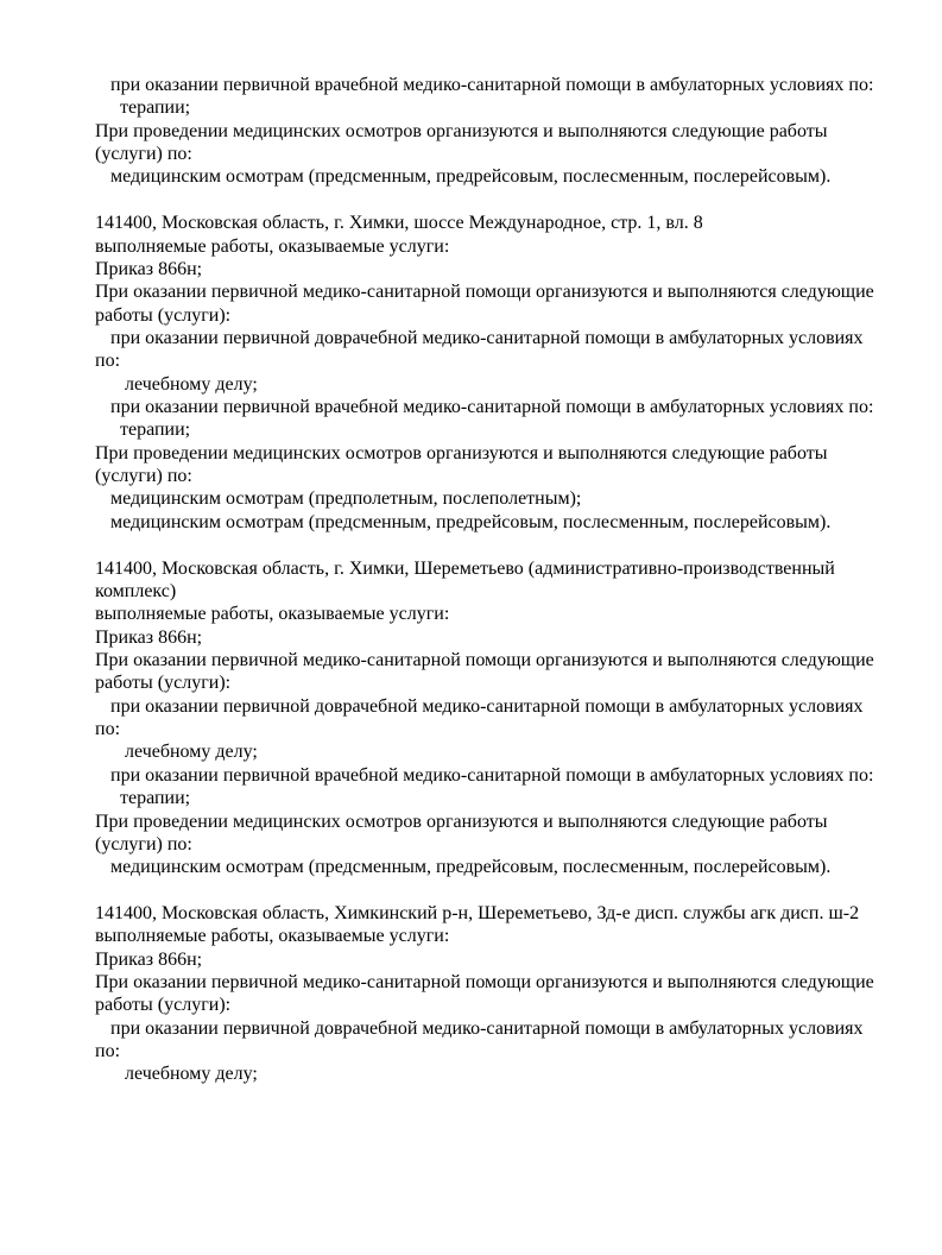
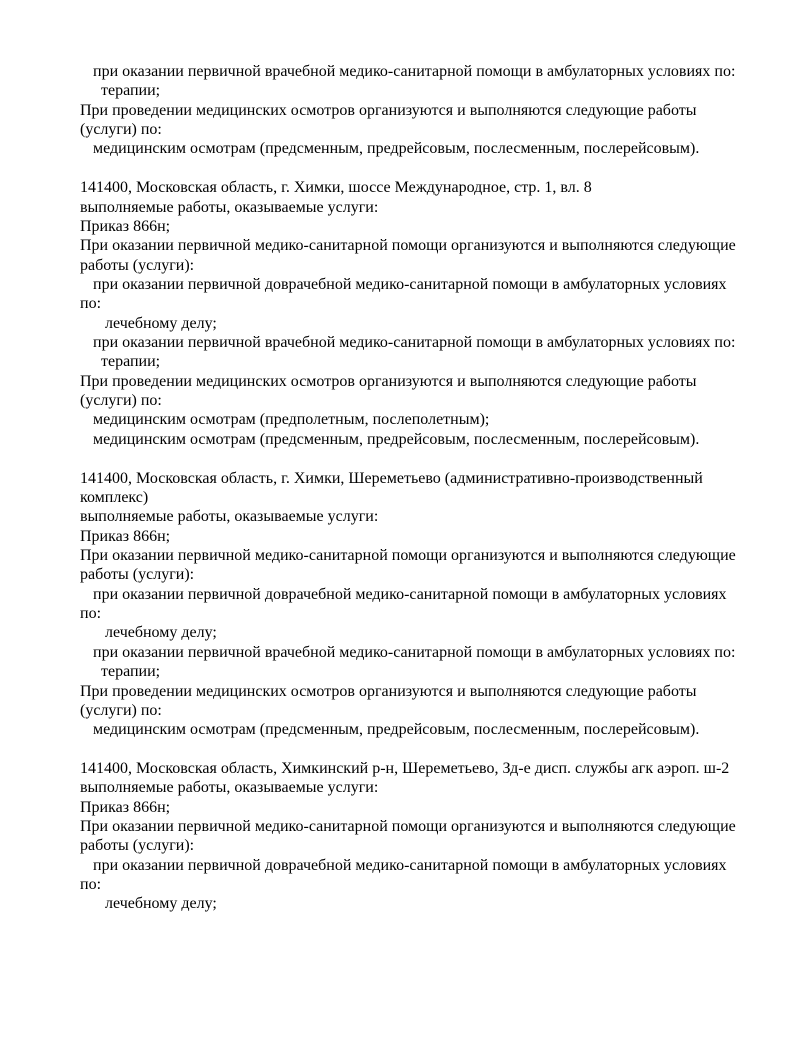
  при оказании первичной врачебной медико-санитарной помощи в амбулаторных условиях по:
  терапии;
  При проведении медицинских осмотров организуются и выполняются следующие работы
  (услуги) по:
  медицинским осмотрам (предсменным, предрейсовым, послесменным, послерейсовым).
  141400, Московская область, г. Химки, шоссе Международное, стр. 1, вл. 8
  выполняемые работы, оказываемые услуги:
  Приказ 866н;
  При оказании первичной медико-санитарной помощи организуются и выполняются следующие
  работы (услуги):
  при оказании первичной доврачебной медико-санитарной помощи в амбулаторных условиях
  по:
  лечебному делу;
  при оказании первичной врачебной медико-санитарной помощи в амбулаторных условиях по:
  терапии;
  При проведении медицинских осмотров организуются и выполняются следующие работы
  (услуги) по:
  медицинским осмотрам (предполетным, послеполетным);
  медицинским осмотрам (предсменным, предрейсовым, послесменным, послерейсовым).
  141400, Московская область, г. Химки, Шереметьево (административно-производственный
  комплекс)
  выполняемые работы, оказываемые услуги:
  Приказ 866н;
  При оказании первичной медико-санитарной помощи организуются и выполняются следующие
  работы (услуги):
  при оказании первичной доврачебной медико-санитарной помощи в амбулаторных условиях
  по:
  лечебному делу;
  при оказании первичной врачебной медико-санитарной помощи в амбулаторных условиях по:
  терапии;
  При проведении медицинских осмотров организуются и выполняются следующие работы
  (услуги) по:
  медицинским осмотрам (предсменным, предрейсовым, послесменным, послерейсовым).
- 141400, Московская область, Химкинский р-н, Шереметьево, Зд-е дисп. службы агк дисп. ш-2
+ 141400, Московская область, Химкинский р-н, Шереметьево, Зд-е дисп. службы агк аэроп. ш-2
  выполняемые работы, оказываемые услуги:
  Приказ 866н;
  При оказании первичной медико-санитарной помощи организуются и выполняются следующие
  работы (услуги):
  при оказании первичной доврачебной медико-санитарной помощи в амбулаторных условиях
  по:
  лечебному делу;
